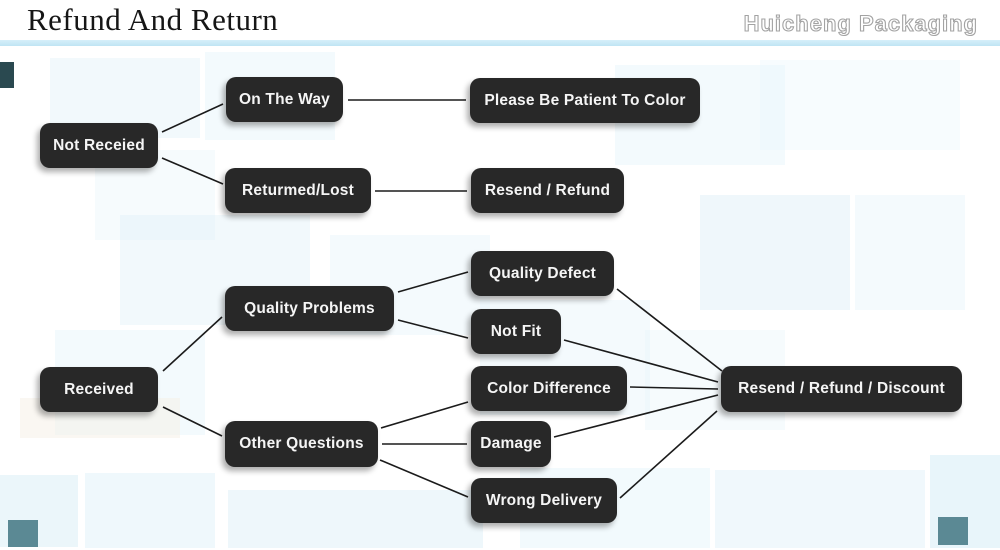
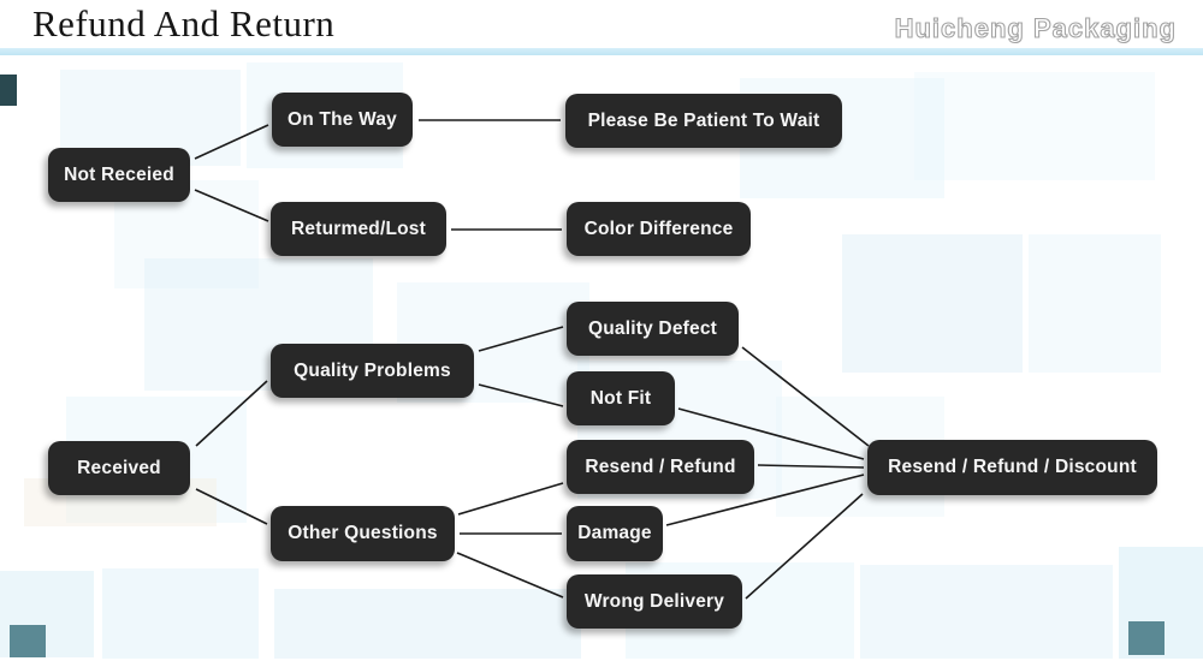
  Refund And Return
  Huicheng Packaging
  Not Receied
  On The Way
- Please Be Patient To Color
+ Please Be Patient To Wait
  Returmed/Lost
- Resend / Refund
+ Color Difference
  Quality Problems
  Quality Defect
  Not Fit
  Received
- Color Difference
+ Resend / Refund
  Other Questions
  Damage
  Wrong Delivery
  Resend / Refund / Discount
